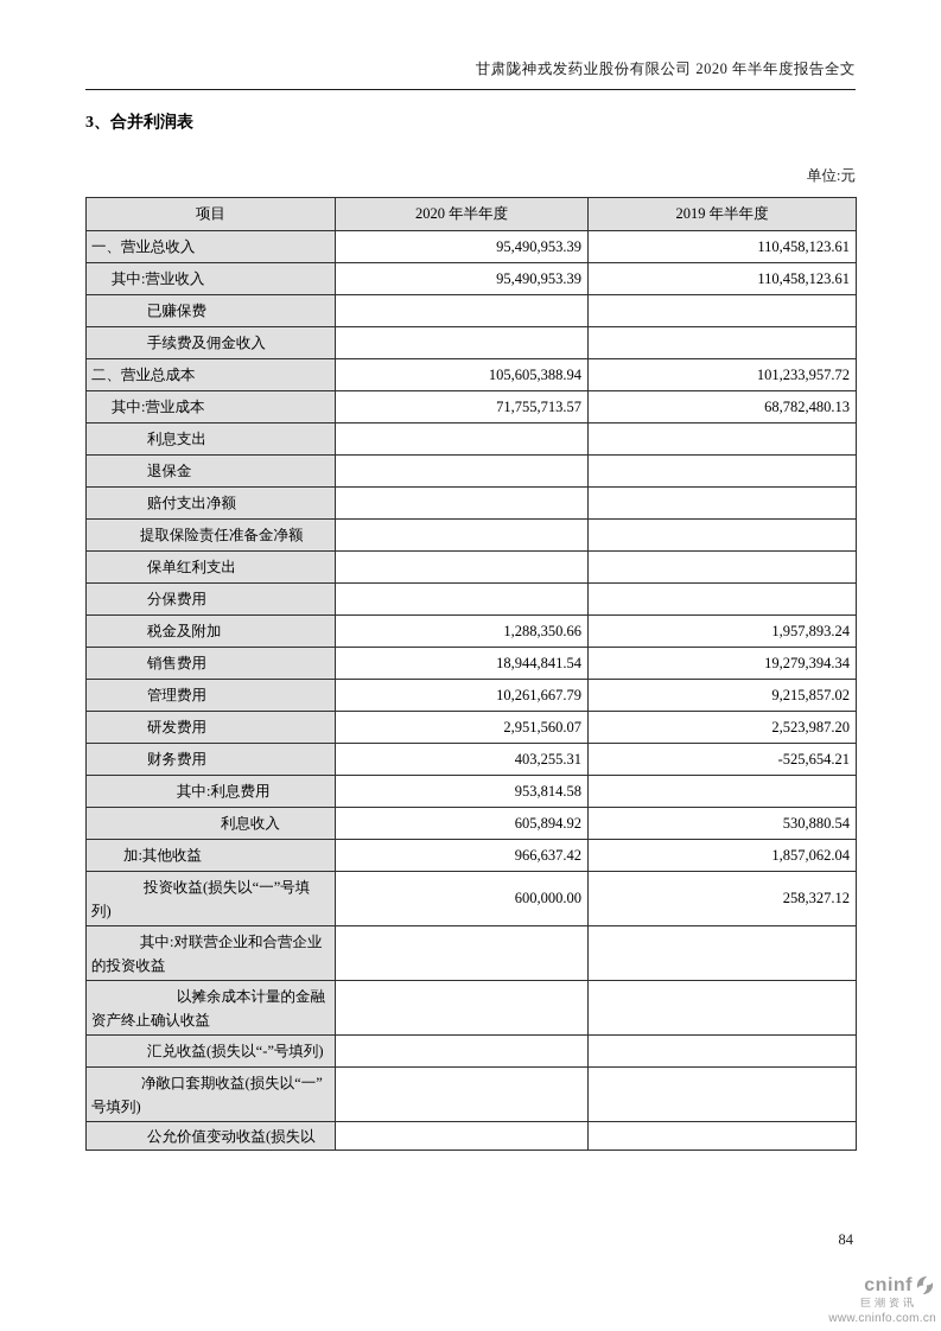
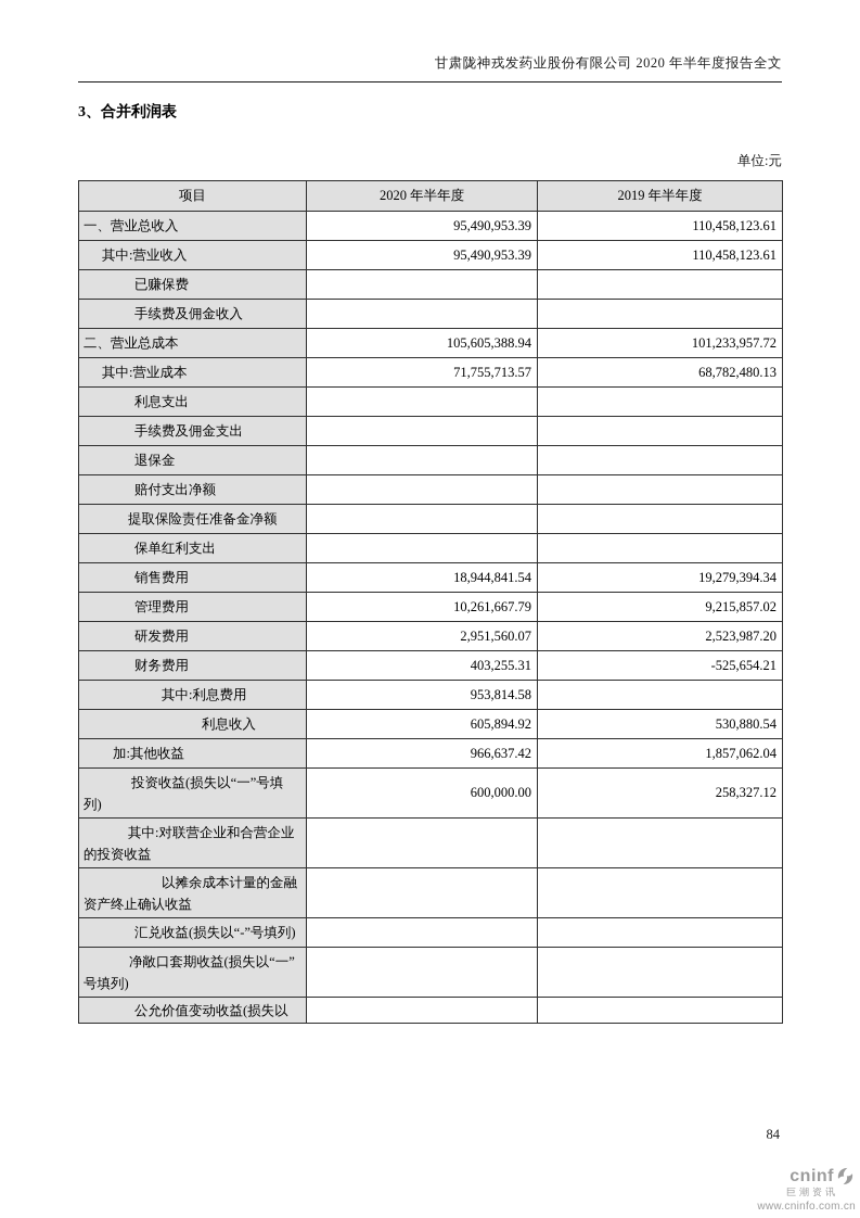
  甘肃陇神戎发药业股份有限公司 2020 年半年度报告全文
  3、合并利润表
  单位:元
  项目	2020 年半年度	2019 年半年度
  一、营业总收入	95,490,953.39	110,458,123.61
  其中:营业收入	95,490,953.39	110,458,123.61
  已赚保费
  手续费及佣金收入
  二、营业总成本	105,605,388.94	101,233,957.72
  其中:营业成本	71,755,713.57	68,782,480.13
  利息支出
+ 手续费及佣金支出
  退保金
  赔付支出净额
  提取保险责任准备金净额
  保单红利支出
- 分保费用
- 税金及附加	1,288,350.66	1,957,893.24
  销售费用	18,944,841.54	19,279,394.34
  管理费用	10,261,667.79	9,215,857.02
  研发费用	2,951,560.07	2,523,987.20
  财务费用	403,255.31	-525,654.21
  其中:利息费用	953,814.58
  利息收入	605,894.92	530,880.54
  加:其他收益	966,637.42	1,857,062.04
  投资收益(损失以“一”号填 列)	600,000.00	258,327.12
  其中:对联营企业和合营企业 的投资收益
  以摊余成本计量的金融 资产终止确认收益
  汇兑收益(损失以“-”号填列)
  净敞口套期收益(损失以“一” 号填列)
  公允价值变动收益(损失以
  84
  cninf
  巨潮资讯
  www.cninfo.com.cn
